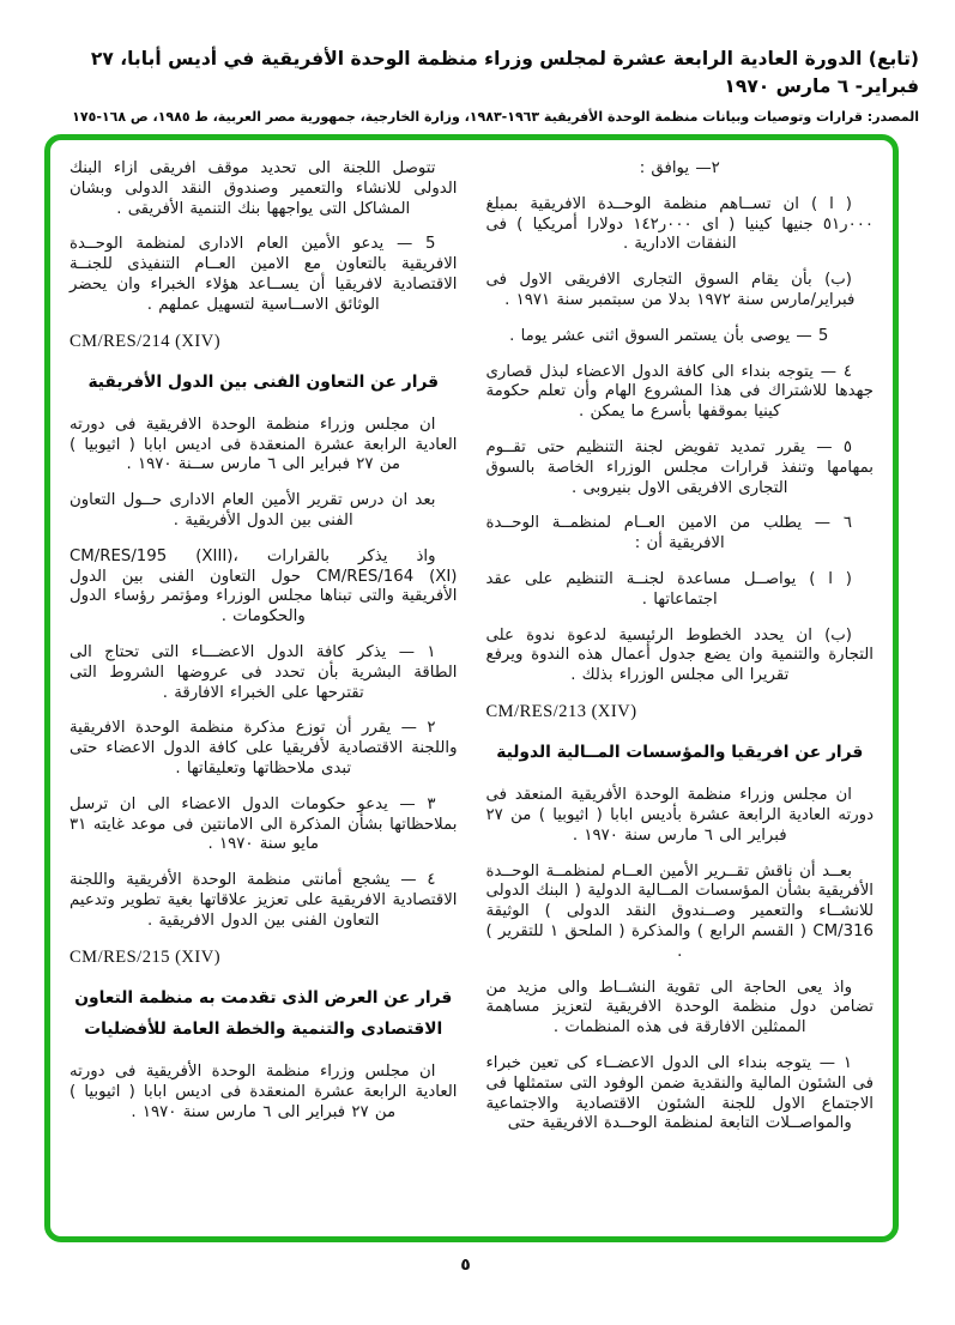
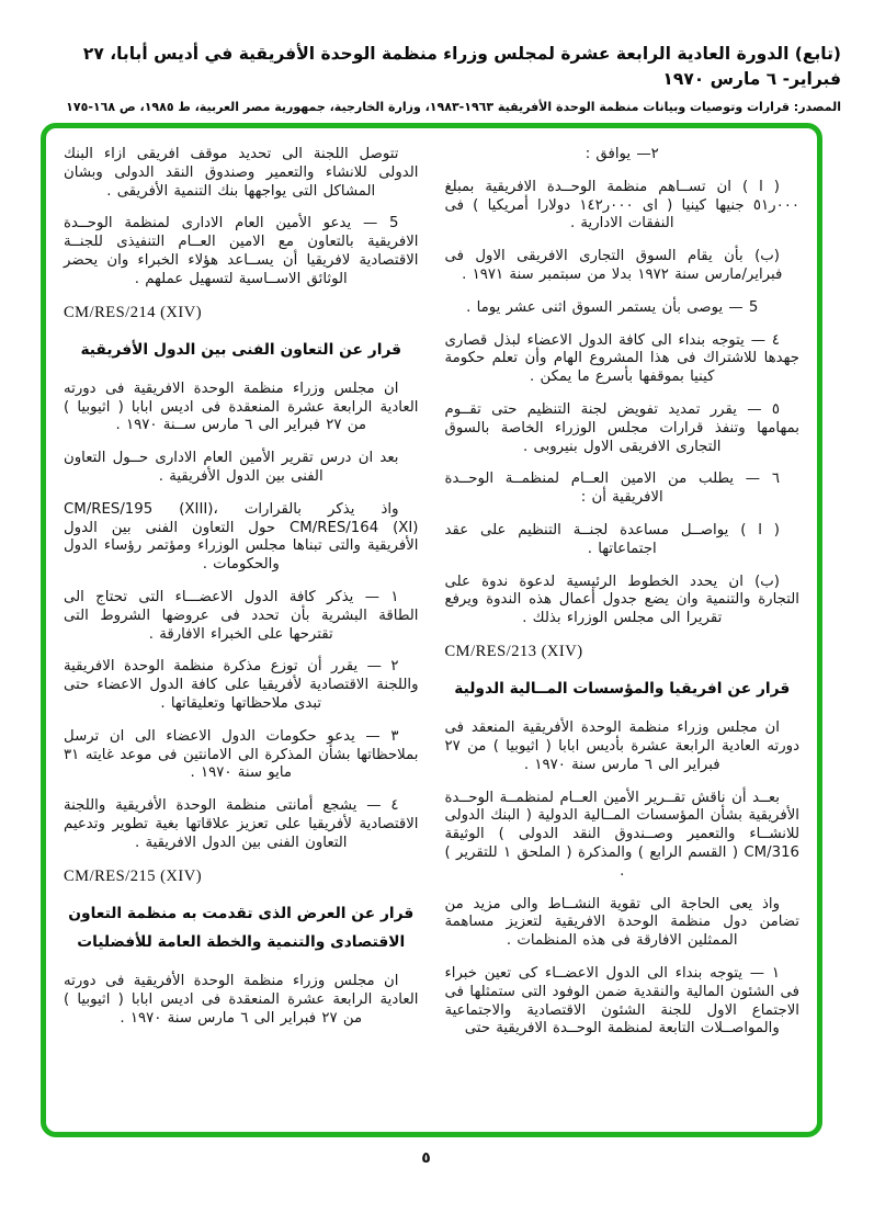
  (تابع) الدورة العادية الرابعة عشرة لمجلس وزراء منظمة الوحدة الأفريقية في أديس أبابا، ٢٧ فبراير- ٦ مارس ١٩٧٠
  المصدر: قرارات وتوصيات وبيانات منظمة الوحدة الأفريقية ١٩٦٣-١٩٨٣، وزارة الخارجية، جمهورية مصر العربية، ط ١٩٨٥، ص ١٦٨-١٧٥
  ٢— يوافق :
  ( ا ) ان تســاهم منظمة الوحــدة الافريقية بمبلغ ٠٠٠ر٥١ جنيها كينيا ( اى ٠٠٠ر١٤٢ دولارا أمريكيا ) فى النفقات الادارية .
  (ب) بأن يقام السوق التجارى الافريقى الاول فى فبراير/مارس سنة ١٩٧٢ بدلا من سبتمبر سنة ١٩٧١ .
  5 — يوصى بأن يستمر السوق اثنى عشر يوما .
  ٤ — يتوجه بنداء الى كافة الدول الاعضاء لبذل قصارى جهدها للاشتراك فى هذا المشروع الهام وأن تعلم حكومة كينيا بموقفها بأسرع ما يمكن .
  ٥ — يقرر تمديد تفويض لجنة التنظيم حتى تقــوم بمهامها وتنفذ قرارات مجلس الوزراء الخاصة بالسوق التجارى الافريقى الاول بنيروبى .
  ٦ — يطلب من الامين العــام لمنظمــة الوحــدة الافريقية أن :
  ( ا ) يواصــل مساعدة لجنــة التنظيم على عقد اجتماعاتها .
  (ب) ان يحدد الخطوط الرئيسية لدعوة ندوة على التجارة والتنمية وان يضع جدول أعمال هذه الندوة ويرفع تقريرا الى مجلس الوزراء بذلك .
  CM/RES/213 (XIV)
  قرار عن افريقيا والمؤسسات المــالية الدولية
  ان مجلس وزراء منظمة الوحدة الأفريقية المنعقد فى دورته العادية الرابعة عشرة بأديس ابابا ( اثيوبيا ) من ٢٧ فبراير الى ٦ مارس سنة ١٩٧٠ .
  بعــد أن ناقش تقــرير الأمين العــام لمنظمــة الوحــدة الأفريقية بشأن المؤسسات المــالية الدولية ( البنك الدولى للانشــاء والتعمير وصــندوق النقد الدولى ) الوثيقة CM/316 ( القسم الرابع ) والمذكرة ( الملحق ١ للتقرير ) .
  واذ يعى الحاجة الى تقوية النشــاط والى مزيد من تضامن دول منظمة الوحدة الافريقية لتعزيز مساهمة الممثلين الافارقة فى هذه المنظمات .
  ١ — يتوجه بنداء الى الدول الاعضــاء كى تعين خبراء فى الشئون المالية والنقدية ضمن الوفود التى ستمثلها فى الاجتماع الاول للجنة الشئون الاقتصادية والاجتماعية والمواصــلات التابعة لمنظمة الوحــدة الافريقية حتى
  تتوصل اللجنة الى تحديد موقف افريقى ازاء البنك الدولى للانشاء والتعمير وصندوق النقد الدولى وبشان المشاكل التى يواجهها بنك التنمية الأفريقى .
  5 — يدعو الأمين العام الادارى لمنظمة الوحــدة الافريقية بالتعاون مع الامين العــام التنفيذى للجنــة الاقتصادية لافريقيا أن يســاعد هؤلاء الخبراء وان يحضر الوثائق الاســاسية لتسهيل عملهم .
  CM/RES/214 (XIV)
  قرار عن التعاون الفنى بين الدول الأفريقية
  ان مجلس وزراء منظمة الوحدة الافريقية فى دورته العادية الرابعة عشرة المنعقدة فى اديس ابابا ( اثيوبيا ) من ٢٧ فبراير الى ٦ مارس ســنة ١٩٧٠ .
  بعد ان درس تقرير الأمين العام الادارى حــول التعاون الفنى بين الدول الأفريقية .
  واذ يذكر بالقرارات CM/RES/195 (XIII)، CM/RES/164 (XI) حول التعاون الفنى بين الدول الأفريقية والتى تبناها مجلس الوزراء ومؤتمر رؤساء الدول والحكومات .
  ١ — يذكر كافة الدول الاعضـــاء التى تحتاج الى الطاقة البشرية بأن تحدد فى عروضها الشروط التى تقترحها على الخبراء الافارقة .
  ٢ — يقرر أن توزع مذكرة منظمة الوحدة الافريقية واللجنة الاقتصادية لأفريقيا على كافة الدول الاعضاء حتى تبدى ملاحظاتها وتعليقاتها .
  ٣ — يدعو حكومات الدول الاعضاء الى ان ترسل بملاحظاتها بشأن المذكرة الى الامانتين فى موعد غايته ٣١ مايو سنة ١٩٧٠ .
- ٤ — يشجع أمانتى منظمة الوحدة الأفريقية واللجنة الاقتصادية الافريقية على تعزيز علاقاتها بغية تطوير وتدعيم التعاون الفنى بين الدول الافريقية .
+ ٤ — يشجع أمانتى منظمة الوحدة الأفريقية واللجنة الاقتصادية لأفريقيا على تعزيز علاقاتها بغية تطوير وتدعيم التعاون الفنى بين الدول الافريقية .
  CM/RES/215 (XIV)
  قرار عن العرض الذى تقدمت به منظمة التعاون الاقتصادى والتنمية والخطة العامة للأفضليات
  ان مجلس وزراء منظمة الوحدة الأفريقية فى دورته العادية الرابعة عشرة المنعقدة فى اديس ابابا ( اثيوبيا ) من ٢٧ فبراير الى ٦ مارس سنة ١٩٧٠ .
  ٥
